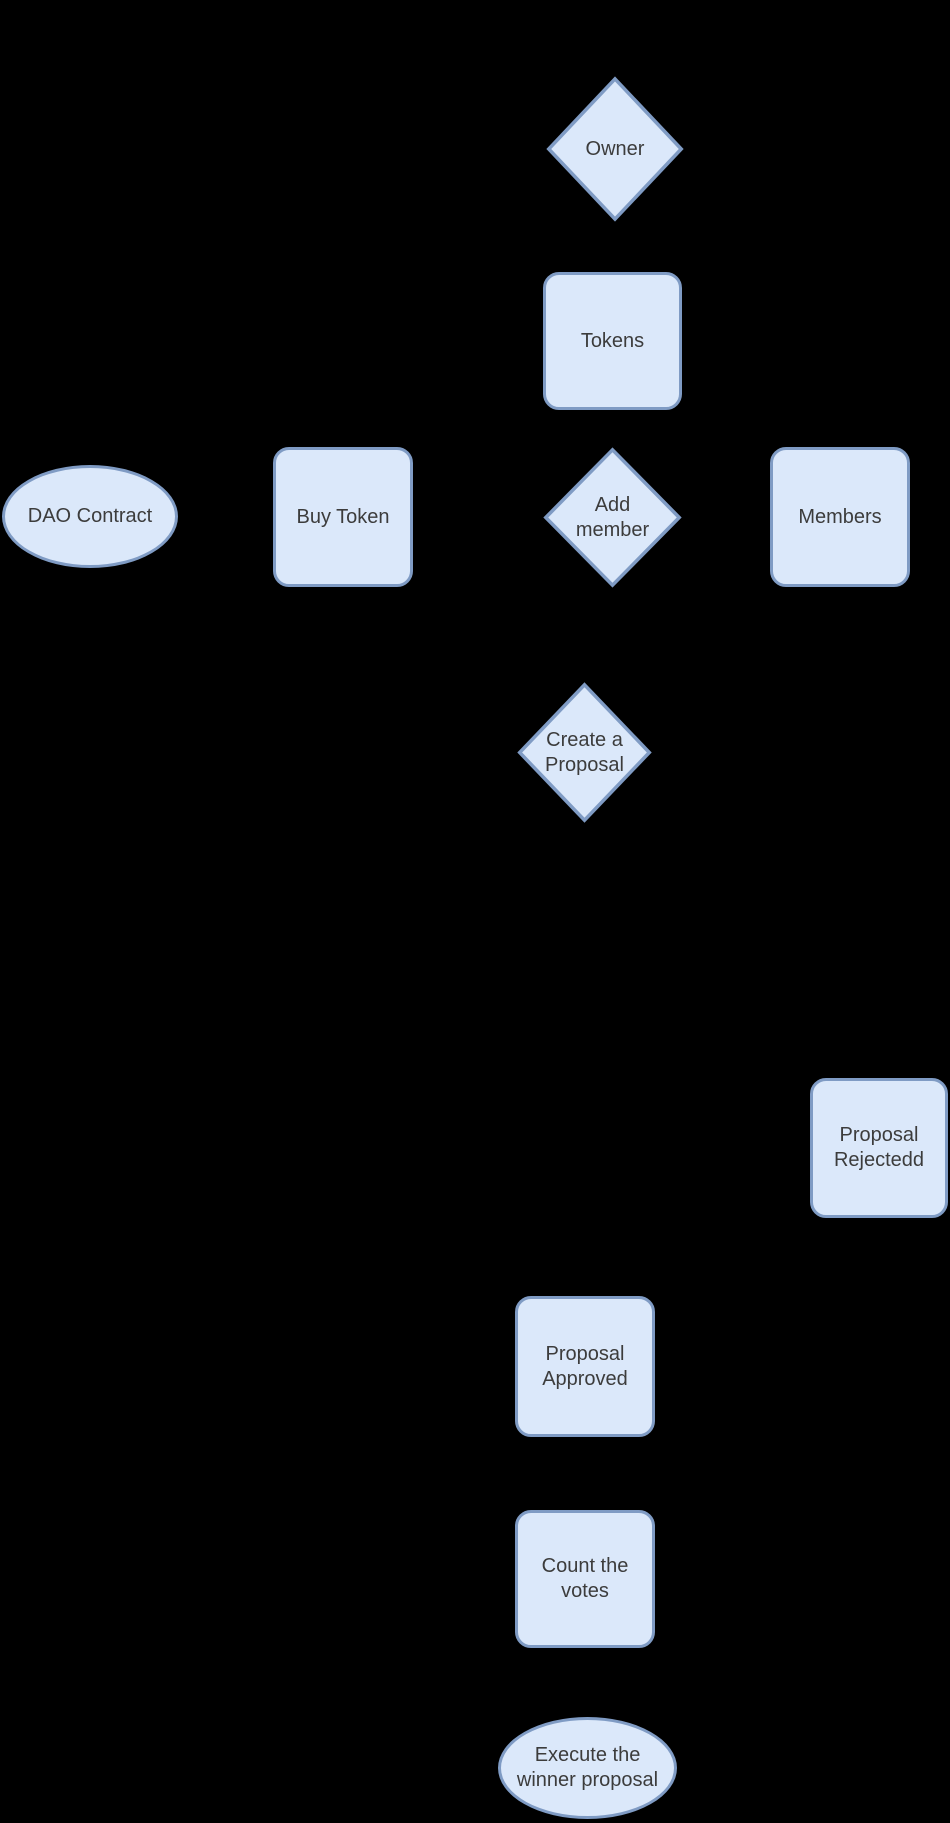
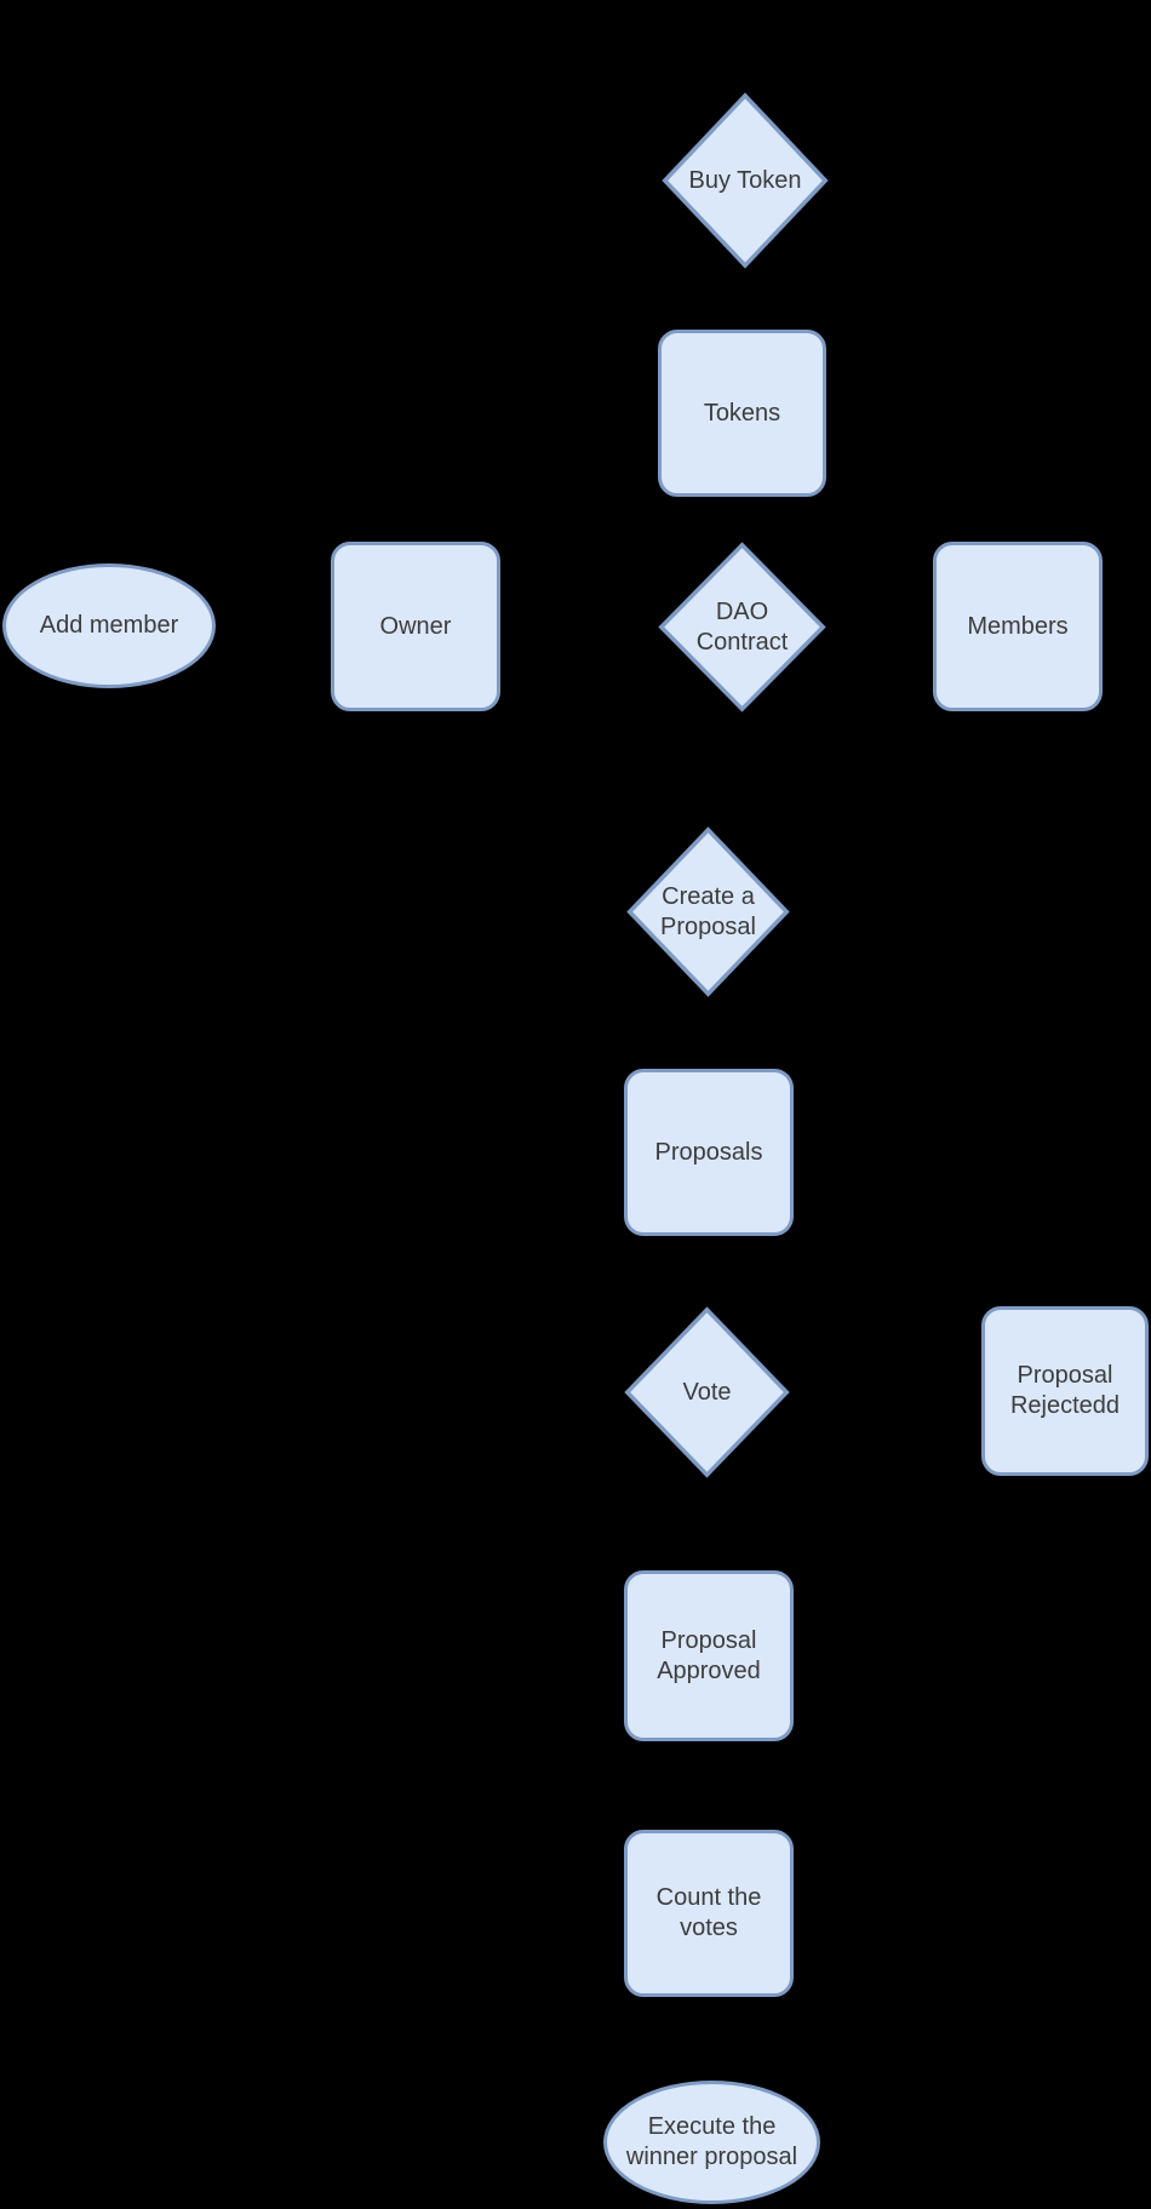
- Owner
+ Buy Token
  Tokens
- DAO Contract
+ Add member
- Buy Token
+ Owner
- Add member
+ DAO Contract
  Members
  Create a Proposal
+ Proposals
+ Vote
  Proposal Rejectedd
  Proposal Approved
  Count the votes
  Execute the winner proposal
